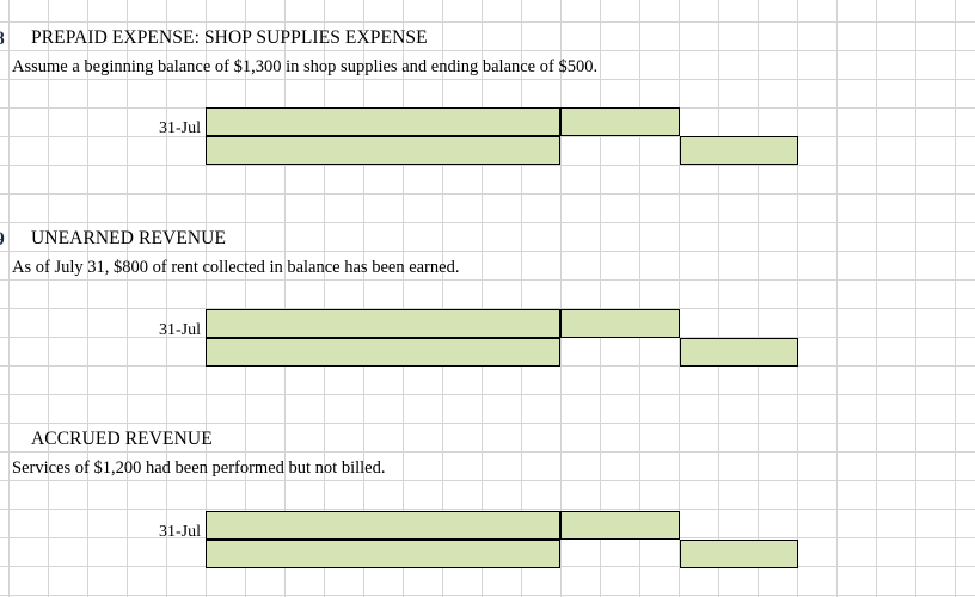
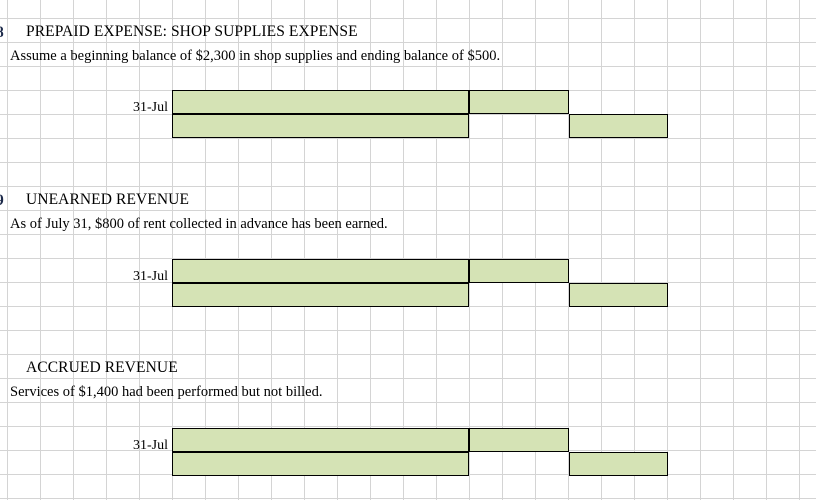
  PREPAID EXPENSE: SHOP SUPPLIES EXPENSE
- Assume a beginning balance of $1,300 in shop supplies and ending balance of $500.
+ Assume a beginning balance of $2,300 in shop supplies and ending balance of $500.
  31-Jul
  UNEARNED REVENUE
- As of July 31, $800 of rent collected in balance has been earned.
+ As of July 31, $800 of rent collected in advance has been earned.
  31-Jul
  ACCRUED REVENUE
- Services of $1,200 had been performed but not billed.
+ Services of $1,400 had been performed but not billed.
  31-Jul
